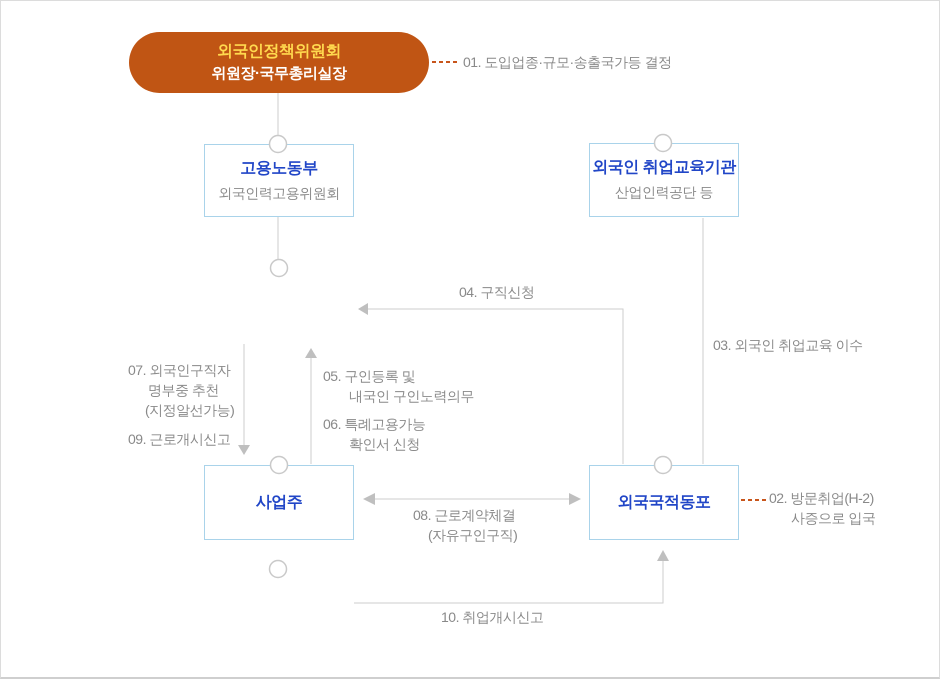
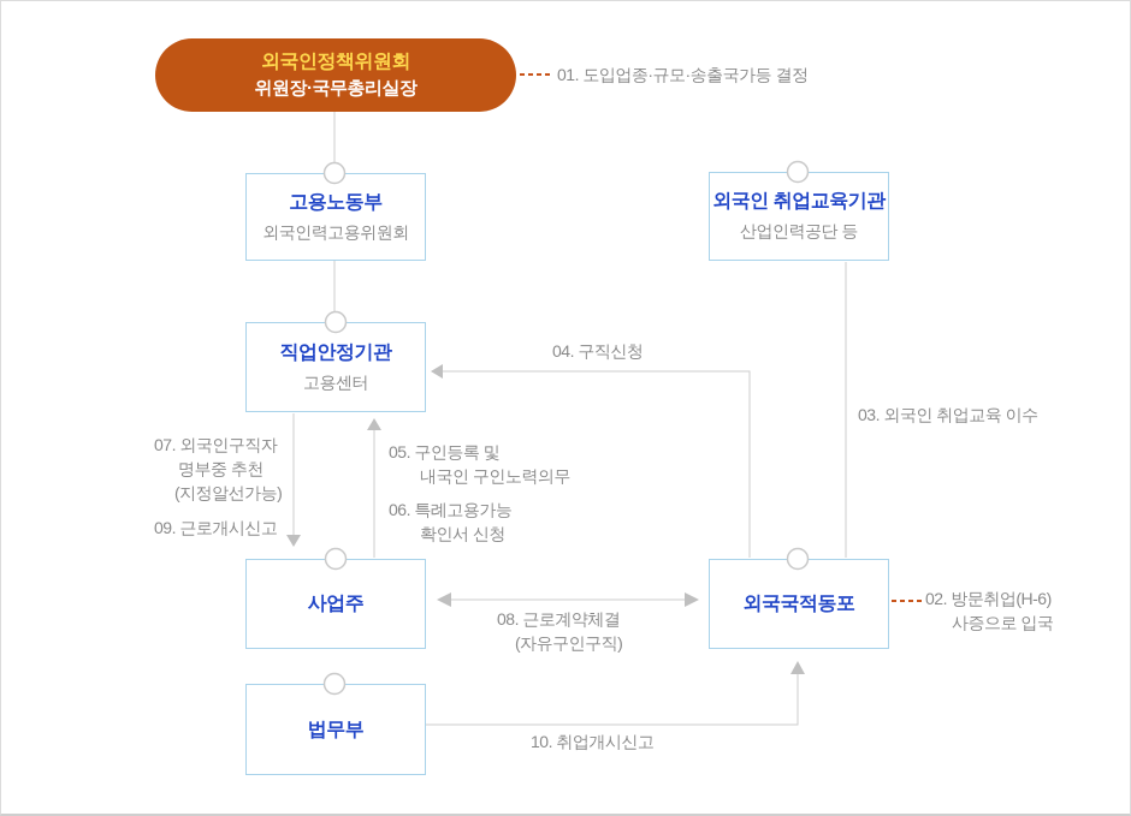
  외국인정책위원회
  위원장·국무총리실장
  고용노동부
  외국인력고용위원회
  외국인 취업교육기관
  산업인력공단 등
+ 직업안정기관
+ 고용센터
  사업주
  외국국적동포
+ 법무부
  01. 도입업종·규모·송출국가등 결정
- 02. 방문취업(H-2)
+ 02. 방문취업(H-6)
  사증으로 입국
  03. 외국인 취업교육 이수
  04. 구직신청
  05. 구인등록 및
  내국인 구인노력의무
  06. 특례고용가능
  확인서 신청
  07. 외국인구직자
  명부중 추천
  (지정알선가능)
  08. 근로계약체결
  (자유구인구직)
  09. 근로개시신고
  10. 취업개시신고
